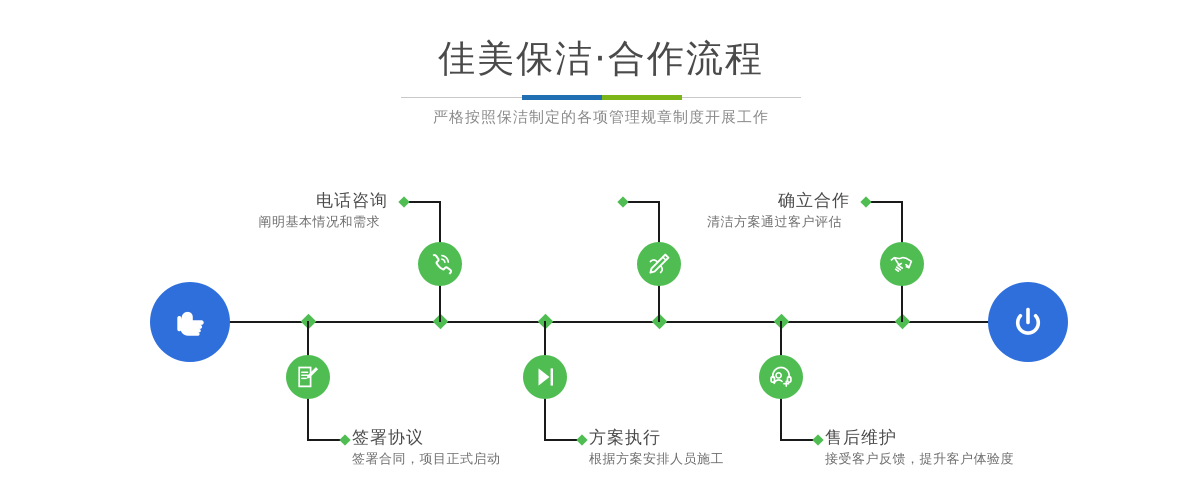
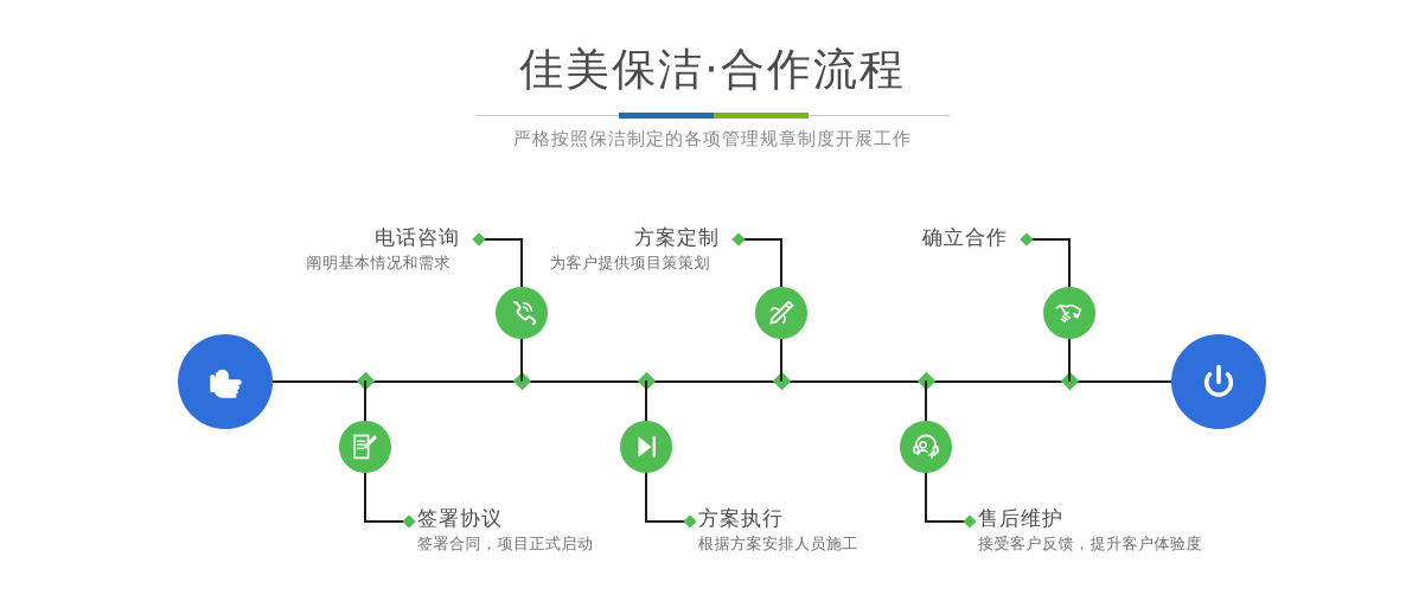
  佳美保洁·合作流程
  严格按照保洁制定的各项管理规章制度开展工作
  签署协议
  签署合同，项目正式启动
  电话咨询
  阐明基本情况和需求
  方案执行
  根据方案安排人员施工
+ 方案定制
+ 为客户提供项目策策划
  售后维护
  接受客户反馈，提升客户体验度
  确立合作
- 清洁方案通过客户评估
